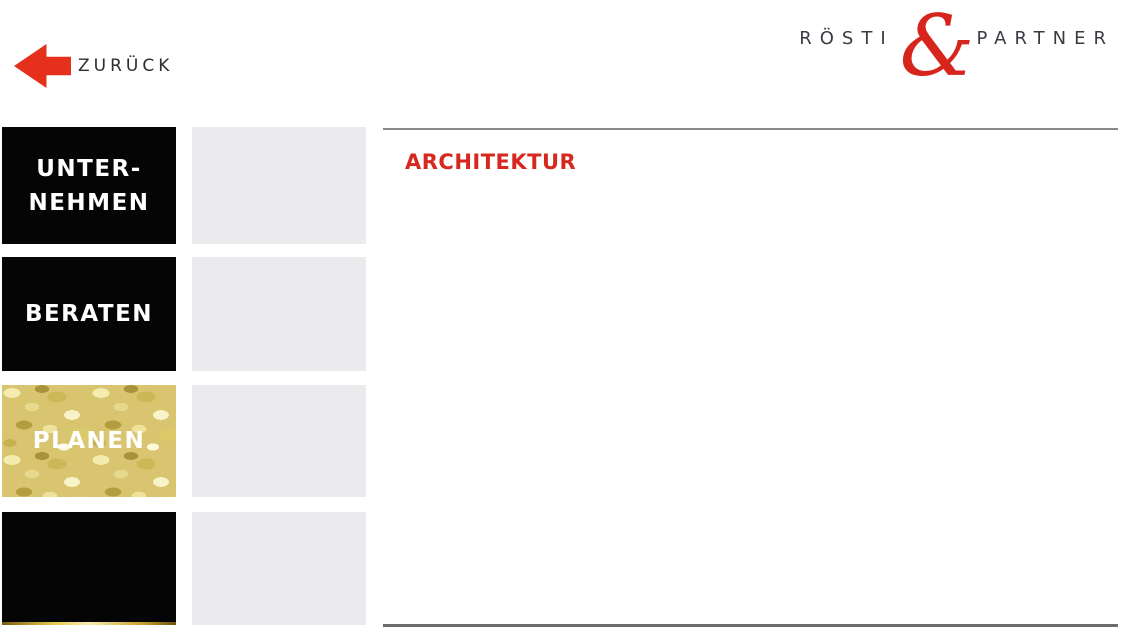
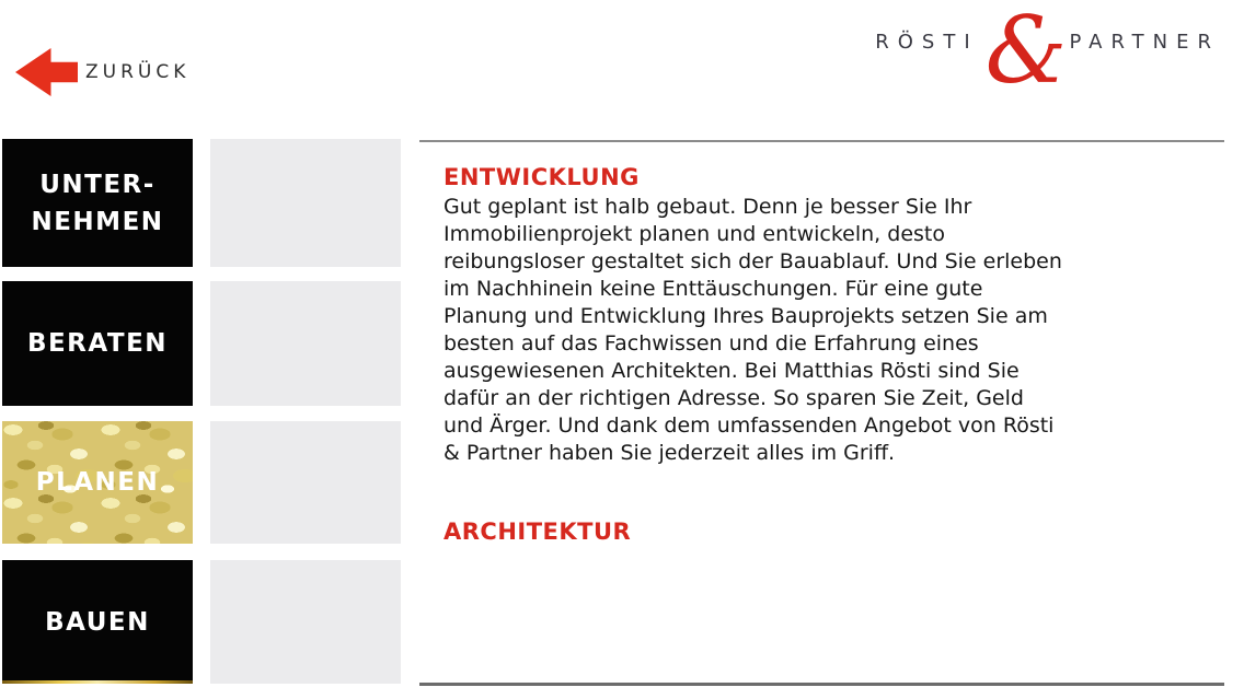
  ZURÜCK
  RÖSTI
  &
  PARTNER
  UNTER-
  NEHMEN
  BERATEN
  PLANEN
+ BAUEN
+ ENTWICKLUNG
+ Gut geplant ist halb gebaut. Denn je besser Sie Ihr
+ Immobilienprojekt planen und entwickeln, desto
+ reibungsloser gestaltet sich der Bauablauf. Und Sie erleben
+ im Nachhinein keine Enttäuschungen. Für eine gute
+ Planung und Entwicklung Ihres Bauprojekts setzen Sie am
+ besten auf das Fachwissen und die Erfahrung eines
+ ausgewiesenen Architekten. Bei Matthias Rösti sind Sie
+ dafür an der richtigen Adresse. So sparen Sie Zeit, Geld
+ und Ärger. Und dank dem umfassenden Angebot von Rösti
+ & Partner haben Sie jederzeit alles im Griff.
  ARCHITEKTUR
